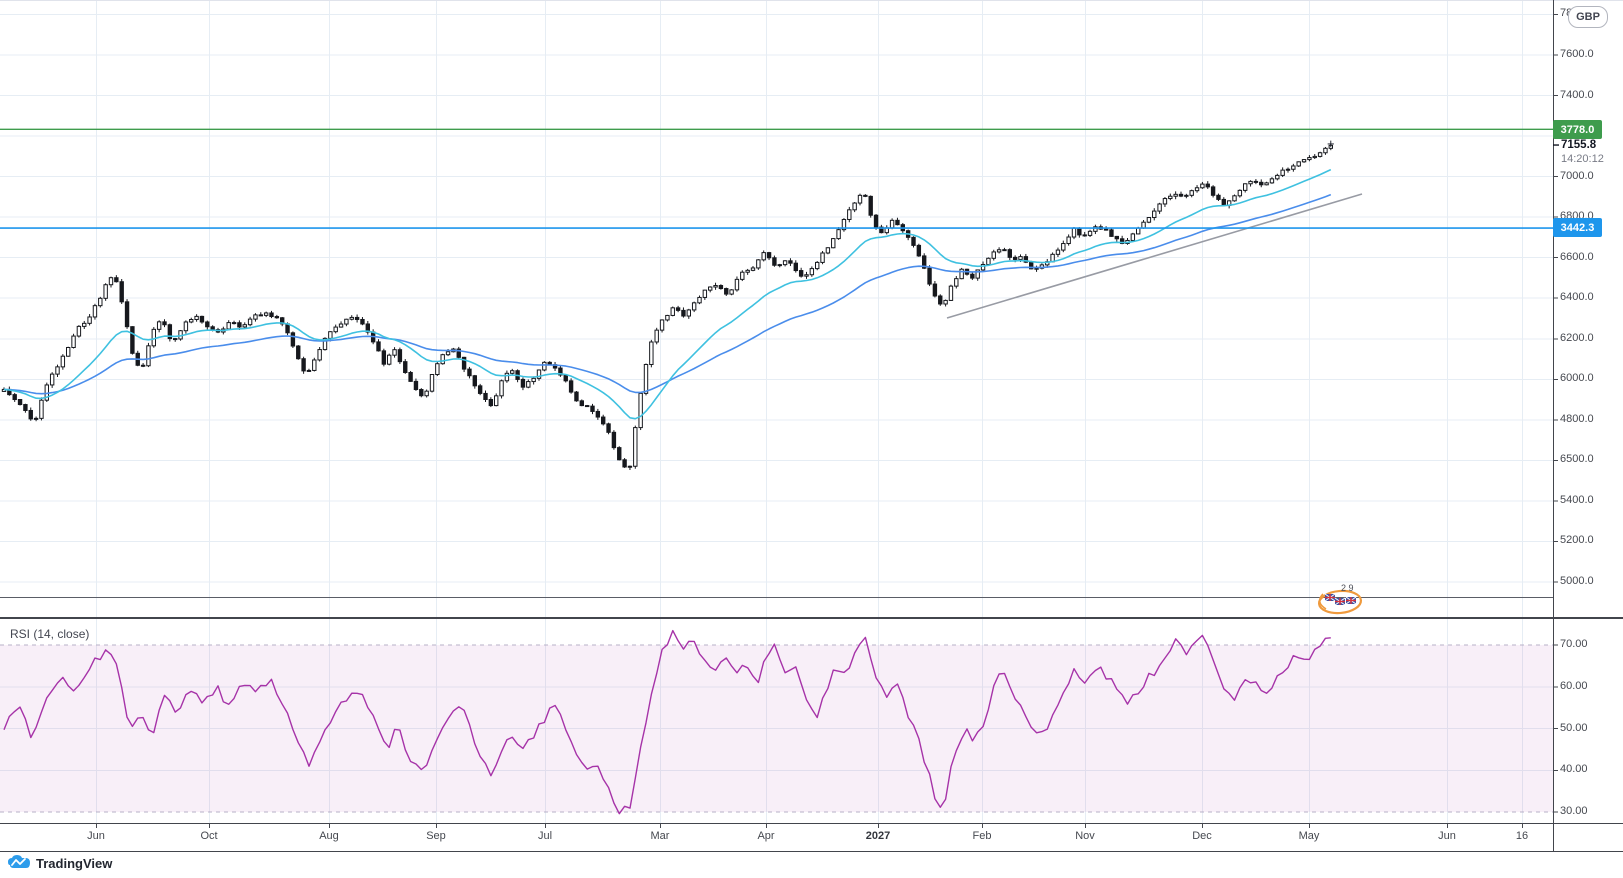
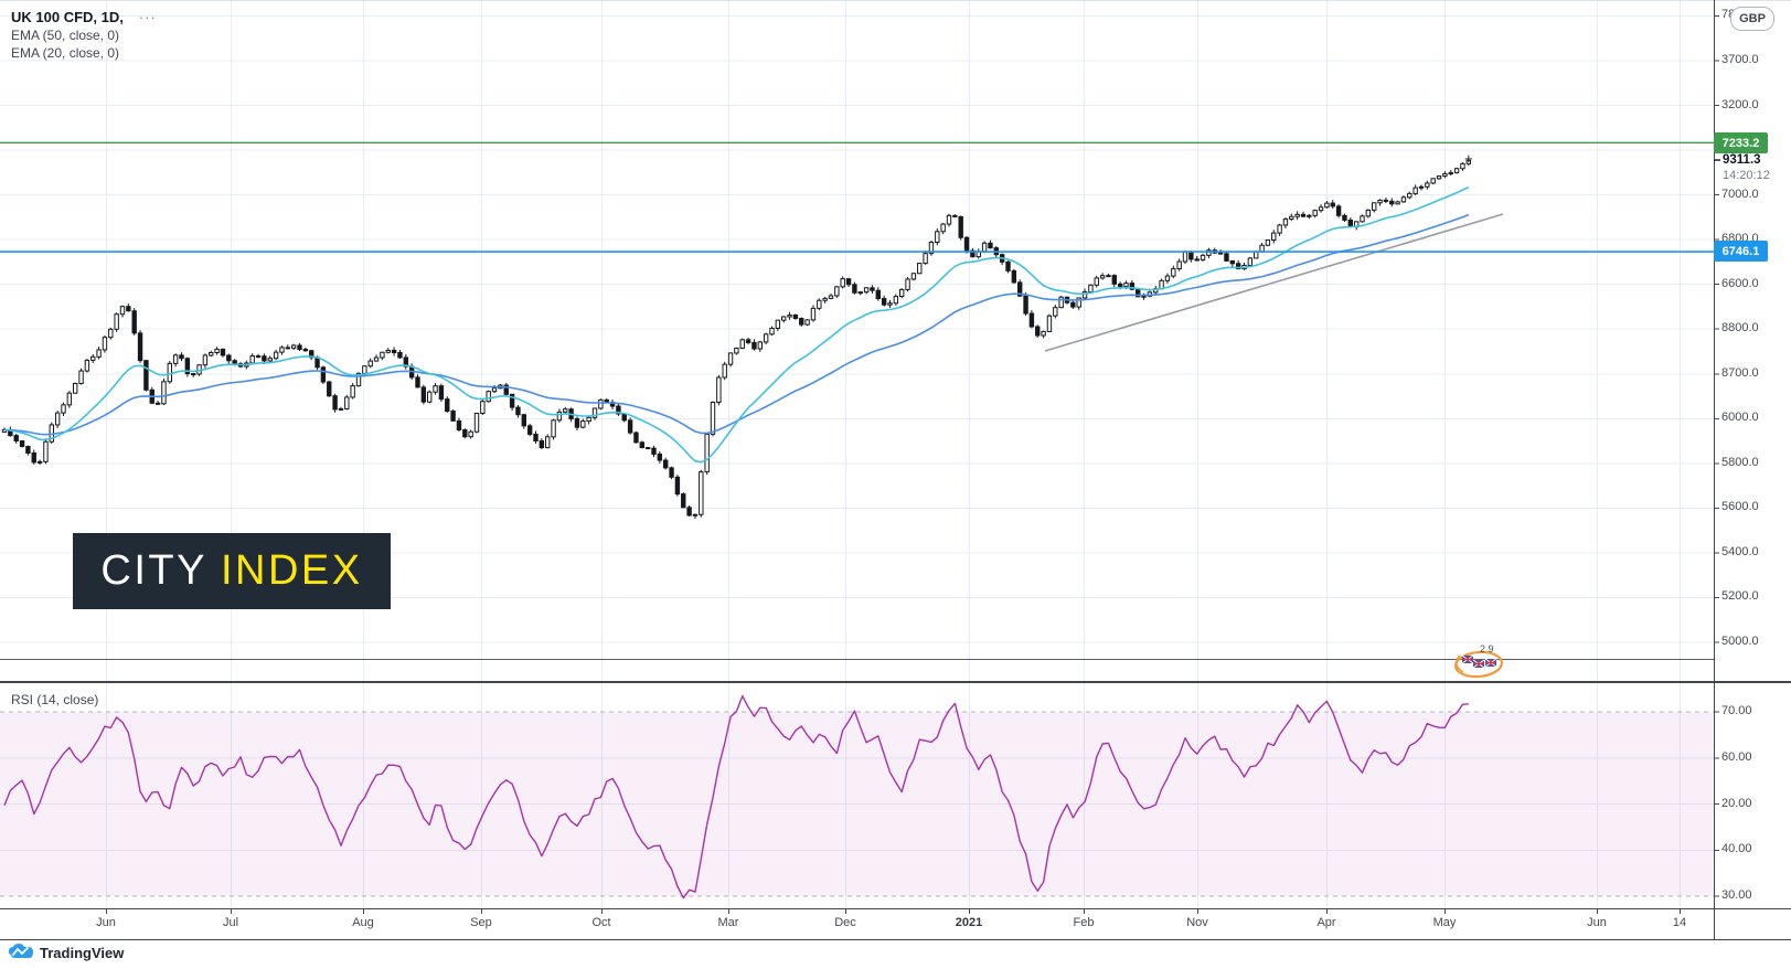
+ UK 100 CFD, 1D,
+ ···
+ EMA (50, close, 0)
+ EMA (20, close, 0)
  RSI (14, close)
- 7600.0
+ 3700.0
- 7400.0
+ 3200.0
  7000.0
  6800.0
  6600.0
- 6400.0
+ 8800.0
- 6200.0
+ 8700.0
  6000.0
- 4800.0
+ 5800.0
- 6500.0
+ 5600.0
  5400.0
  5200.0
  5000.0
  70.00
  60.00
- 50.00
+ 20.00
  40.00
  30.00
  Jun
- Oct
+ Jul
  Aug
  Sep
- Jul
+ Oct
  Mar
- Apr
+ Dec
- 2027
+ 2021
  Feb
  Nov
- Dec
+ Apr
  May
  Jun
- 16
+ 14
  GBP
- 3778.0
+ 7233.2
- 3442.3
+ 6746.1
- 7155.8
+ 9311.3
  14:20:12
+ CITY
+ INDEX
  2 9
  +
  TradingView
